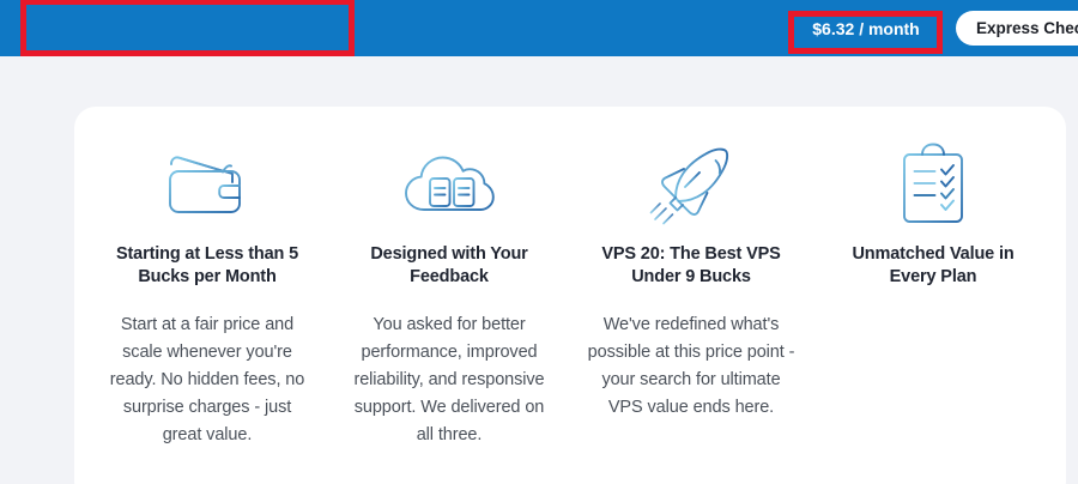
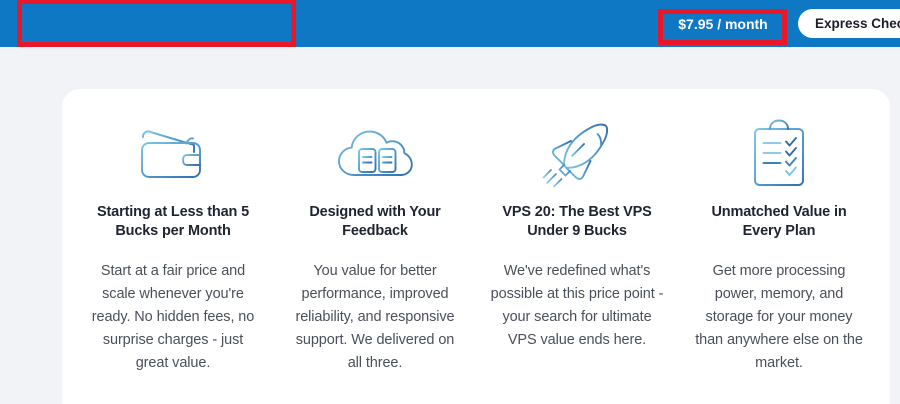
- $6.32 / month
+ $7.95 / month
  Express Che
  Starting at Less than 5 Bucks per Month
  Start at a fair price and scale whenever you're ready. No hidden fees, no surprise charges - just great value.
  Designed with Your Feedback
- You asked for better performance, improved reliability, and responsive support. We delivered on all three.
+ You value for better performance, improved reliability, and responsive support. We delivered on all three.
  VPS 20: The Best VPS Under 9 Bucks
  We've redefined what's possible at this price point - your search for ultimate VPS value ends here.
  Unmatched Value in Every Plan
+ Get more processing power, memory, and storage for your money than anywhere else on the market.
